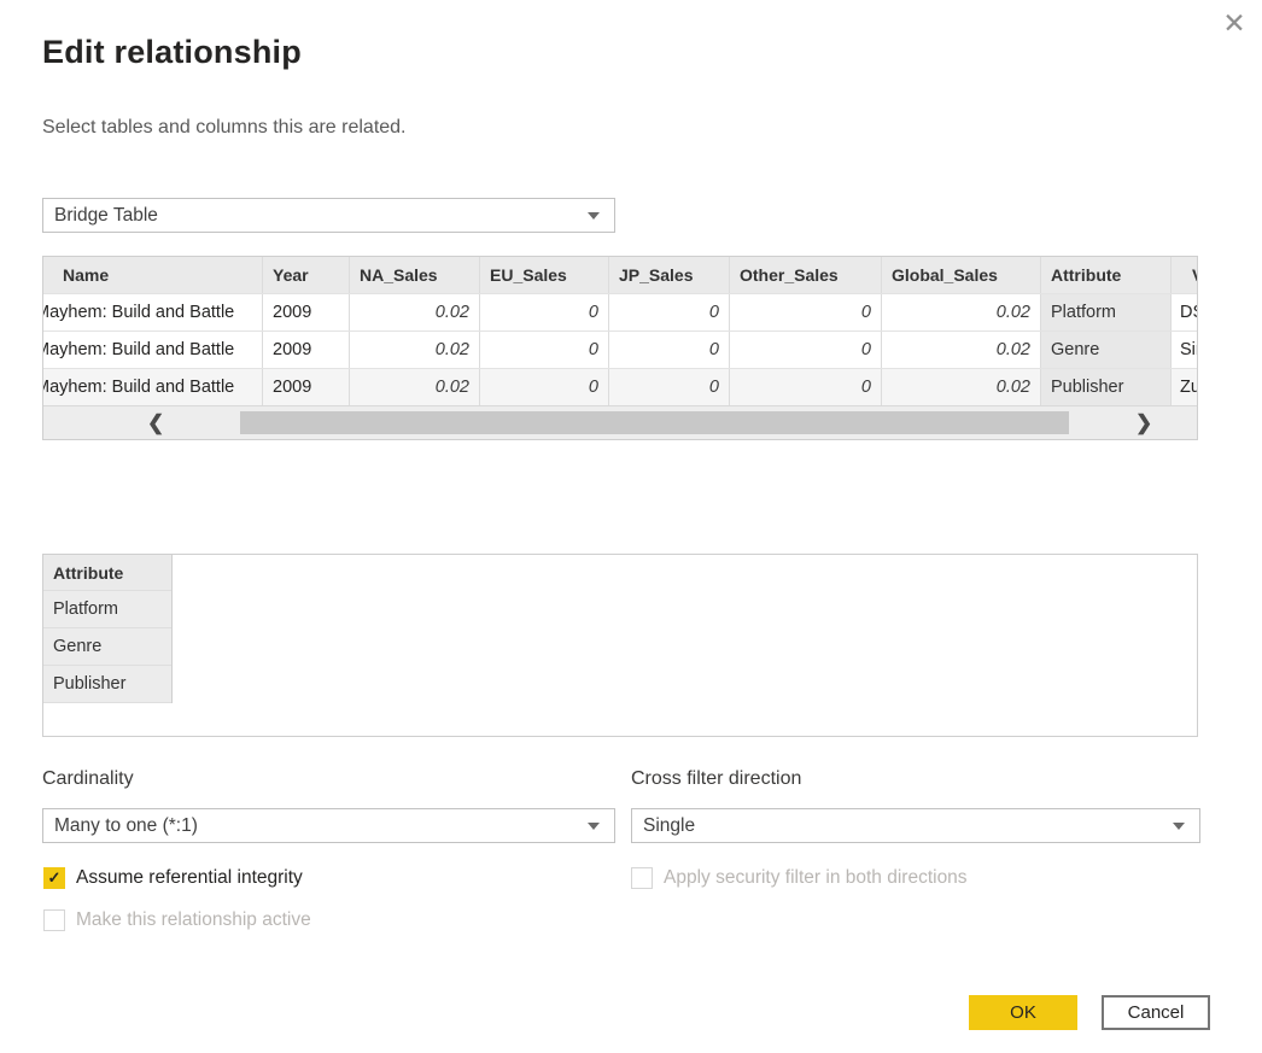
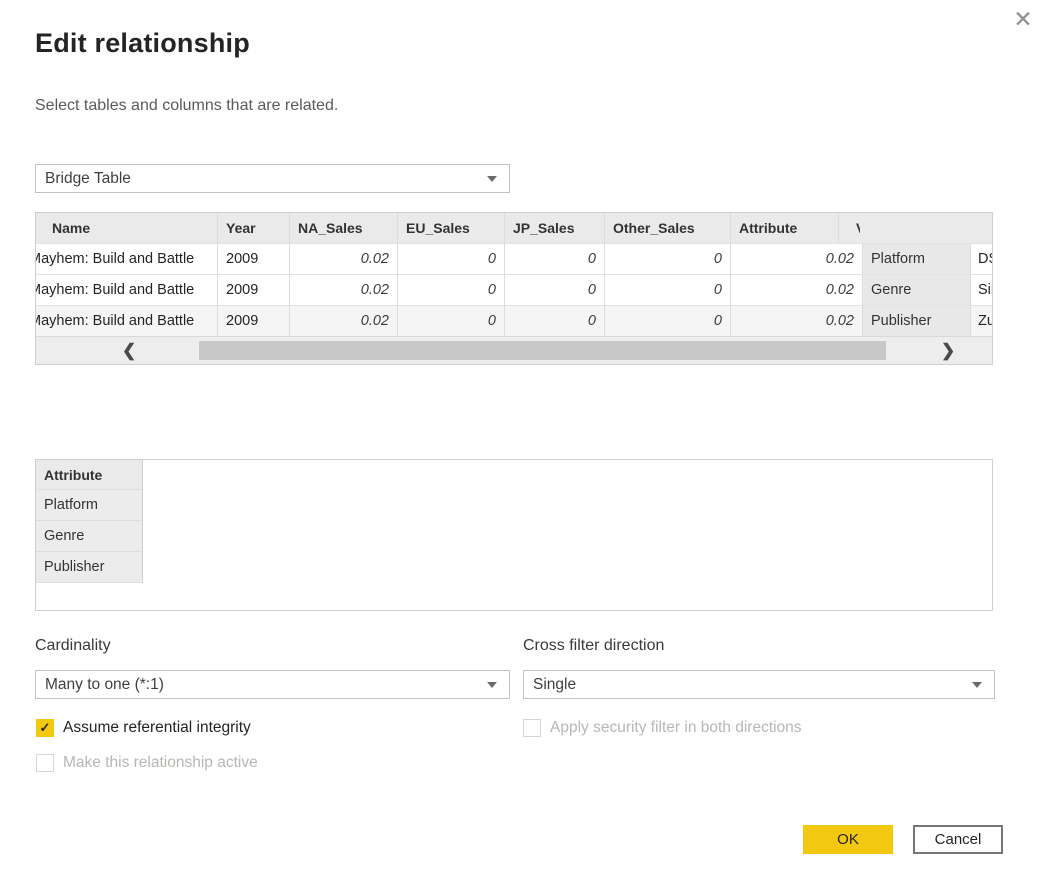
  ✕
  Edit relationship
- Select tables and columns this are related.
+ Select tables and columns that are related.
  Bridge Table
  Name
  Year
  NA_Sales
  EU_Sales
  JP_Sales
  Other_Sales
- Global_Sales
  Attribute
  Mayhem: Build and Battle
  2009
  0.02
  0
  0
  0
  0.02
  Platform
  Mayhem: Build and Battle
  2009
  0.02
  0
  0
  0
  0.02
  Genre
  Mayhem: Build and Battle
  2009
  0.02
  0
  0
  0
  0.02
  Publisher
  Zu
  ❮
  ❯
  Attribute
  Platform
  Genre
  Publisher
  Cardinality
  Cross filter direction
  Many to one (*:1)
  Single
  ✓
  Assume referential integrity
  Apply security filter in both directions
  Make this relationship active
  OK
  Cancel
